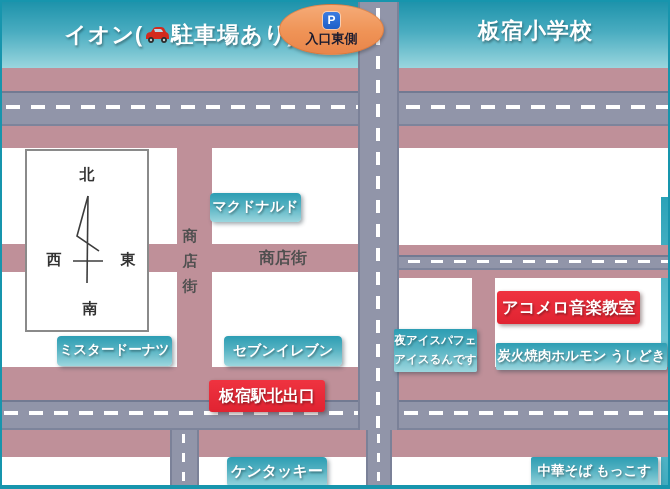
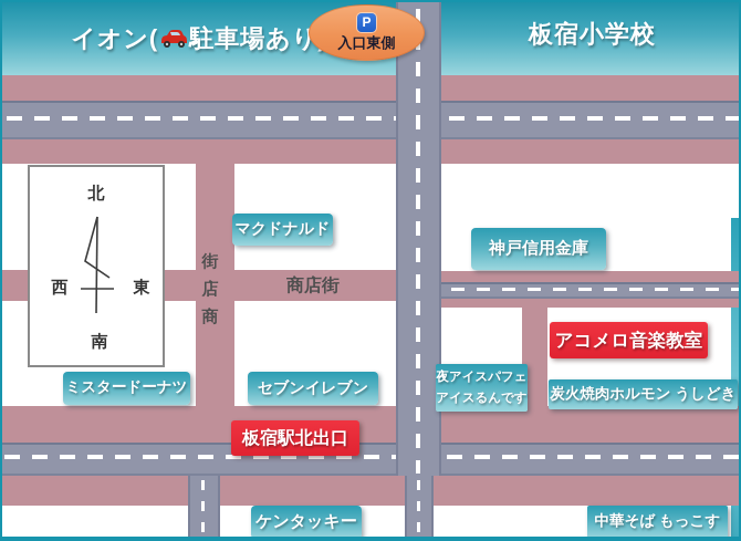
  イオン(
  駐車場あり
  板宿小学校
  北
  西
  東
  南
  商店街
- 商
+ 街
  店
- 街
+ 商
  マクドナルド
+ 神戸信用金庫
  ミスタードーナツ
  セブンイレブン
  夜アイスパフェ
  アイスるんです
  炭火焼肉ホルモン うしどき
  ケンタッキー
  中華そば もっこす
  アコメロ音楽教室
  板宿駅北出口
  P
  入口東側
